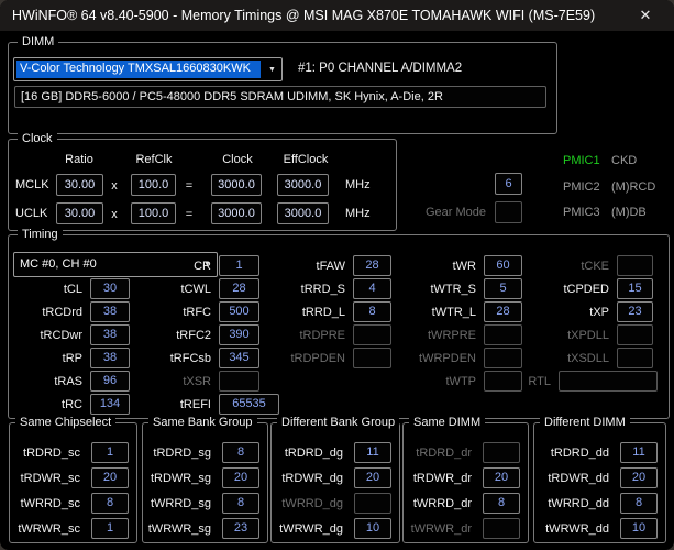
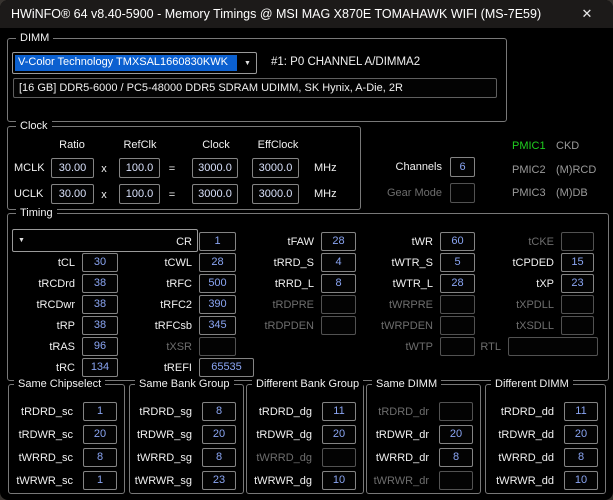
  HWiNFO® 64 v8.40-5900 - Memory Timings @ MSI MAG X870E TOMAHAWK WIFI (MS-7E59)
  ✕
  DIMM
  V-Color Technology TMXSAL1660830KWK
  #1: P0 CHANNEL A/DIMMA2
  [16 GB] DDR5-6000 / PC5-48000 DDR5 SDRAM UDIMM, SK Hynix, A-Die, 2R
  Clock
  Ratio
  RefClk
  Clock
  EffClock
  MCLK
  30.00
  x
  100.0
  =
  3000.0
  3000.0
  MHz
  UCLK
  30.00
  x
  100.0
  =
  3000.0
  3000.0
  MHz
+ Channels
  6
  Gear Mode
  PMIC1
  CKD
  PMIC2
  (M)RCD
  PMIC3
  (M)DB
  Timing
- MC #0, CH #0
  CR
  1
  tFAW
  28
  tWR
  60
  tCKE
  tCL
  30
  tCWL
  28
  tRRD_S
  4
  tWTR_S
  5
  tCPDED
  15
  tRCDrd
  38
  tRFC
  500
  tRRD_L
  8
  tWTR_L
  28
  tXP
  23
  tRCDwr
  38
  tRFC2
  390
  tRDPRE
  tWRPRE
  tXPDLL
  tRP
  38
  tRFCsb
  345
  tRDPDEN
  tWRPDEN
  tXSDLL
  tRAS
  96
  tXSR
  tWTP
  tRC
  134
  tREFI
  65535
  RTL
  Same Chipselect
  tRDRD_sc
  1
  tRDWR_sc
  20
  tWRRD_sc
  8
  tWRWR_sc
  1
  Same Bank Group
  tRDRD_sg
  8
  tRDWR_sg
  20
  tWRRD_sg
  8
  tWRWR_sg
  23
  Different Bank Group
  tRDRD_dg
  11
  tRDWR_dg
  20
  tWRRD_dg
  tWRWR_dg
  10
  Same DIMM
  tRDRD_dr
  tRDWR_dr
  20
  tWRRD_dr
  8
  tWRWR_dr
  Different DIMM
  tRDRD_dd
  11
  tRDWR_dd
  20
  tWRRD_dd
  8
  tWRWR_dd
  10
